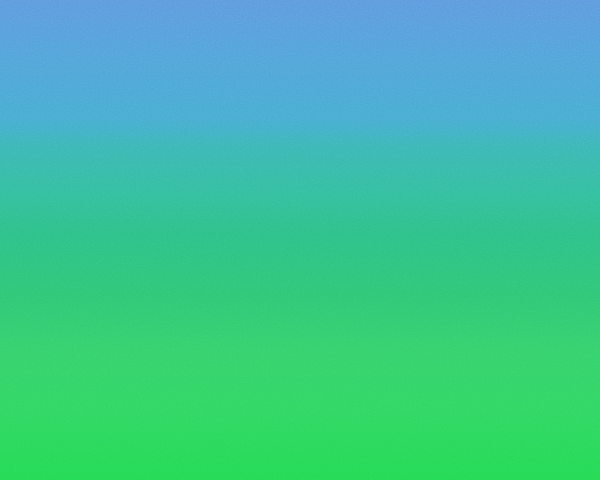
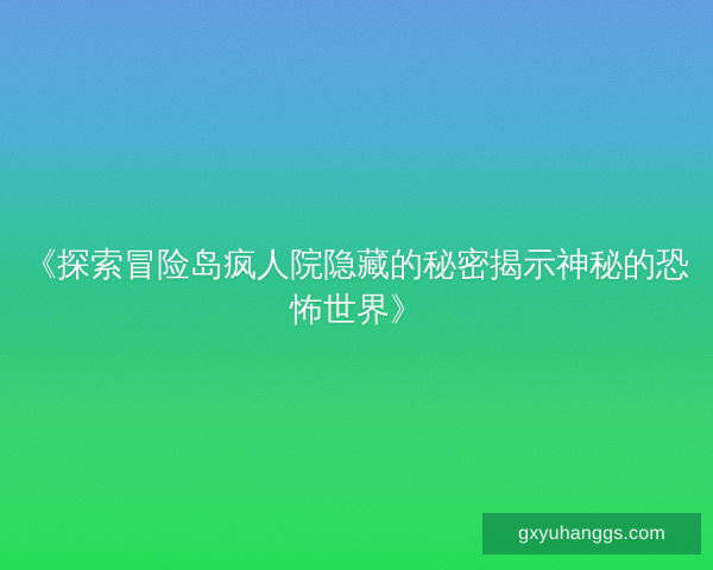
+ 《探索冒险岛疯人院隐藏的秘密揭示神秘的恐怖世界》
+ gxyuhanggs.com
